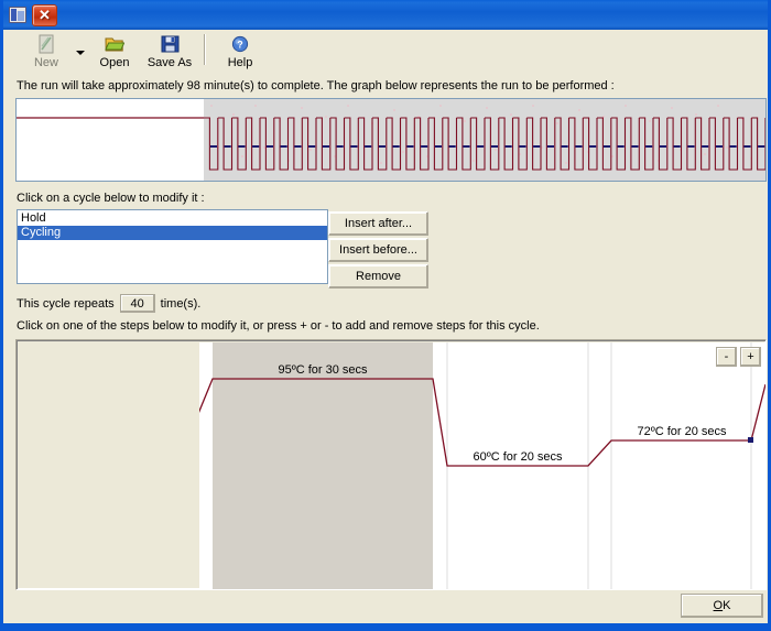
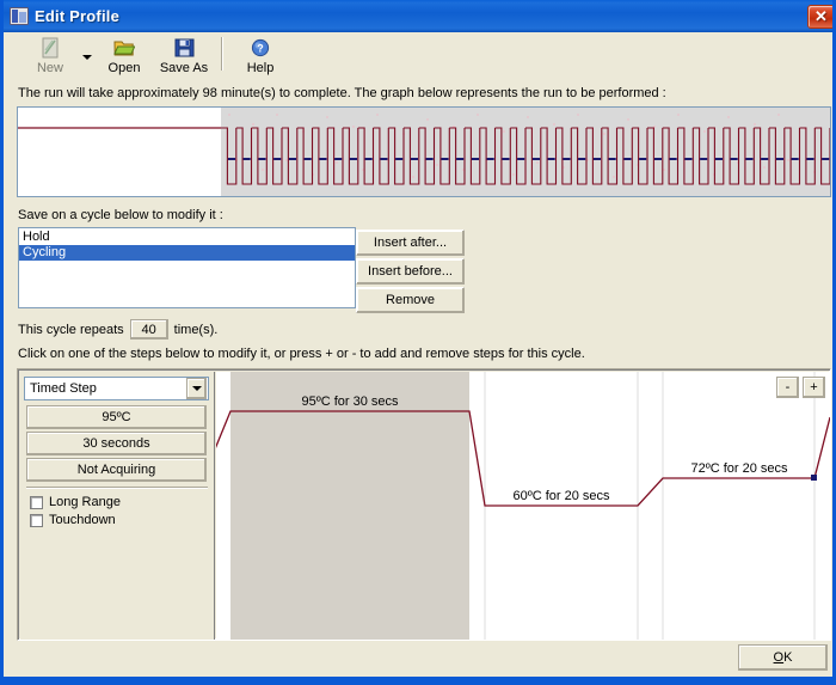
+ Edit Profile
  ✕
  New
  Open
  Save As
  ?
  Help
  The run will take approximately 98 minute(s) to complete. The graph below represents the run to be performed :
- Click on a cycle below to modify it :
+ Save on a cycle below to modify it :
  Hold
  Cycling
  Insert after...
  Insert before...
  Remove
  This cycle repeats
  40
  time(s).
  Click on one of the steps below to modify it, or press + or - to add and remove steps for this cycle.
+ Timed Step
+ 95ºC
+ 30 seconds
+ Not Acquiring
+ Long Range
+ Touchdown
  95ºC for 30 secs
  60ºC for 20 secs
  72ºC for 20 secs
  -
  +
  OK
